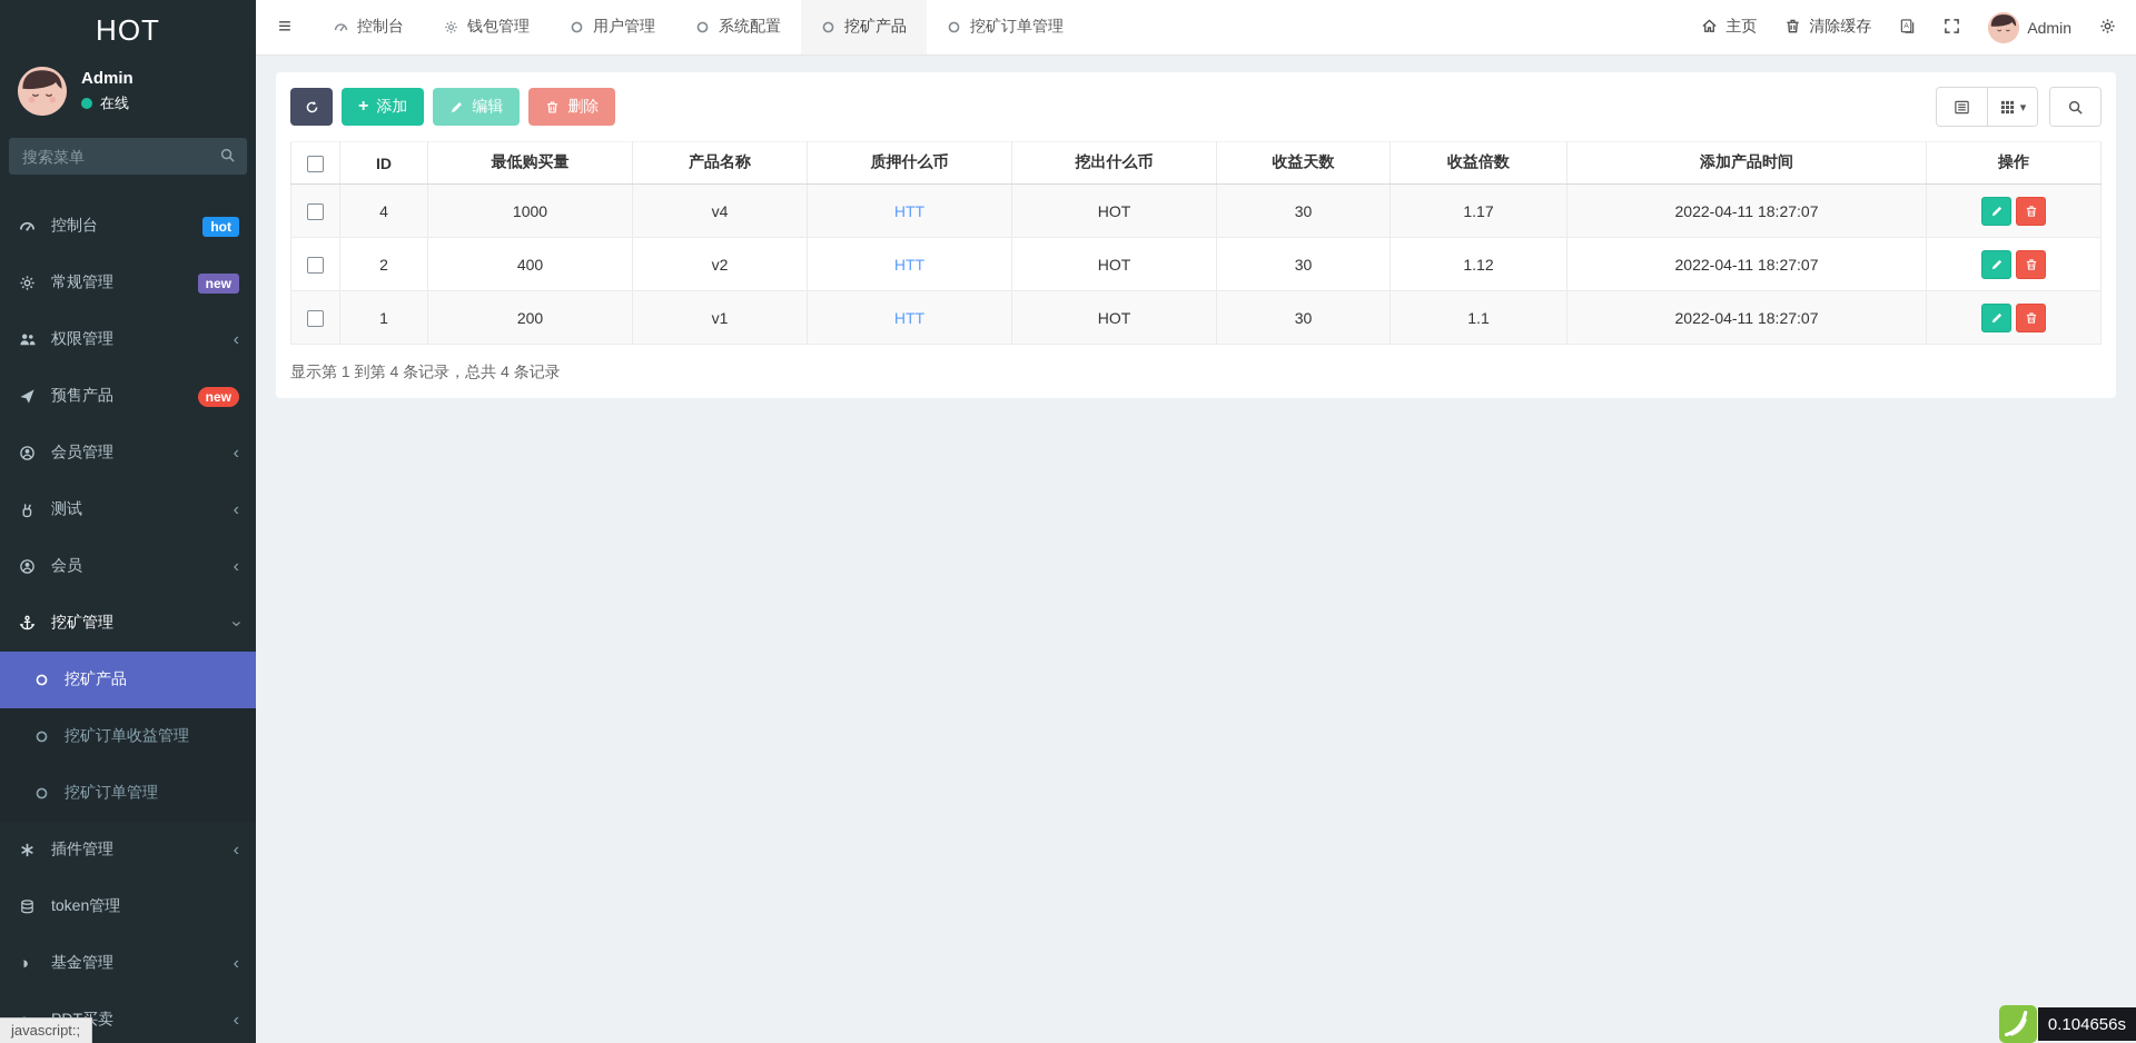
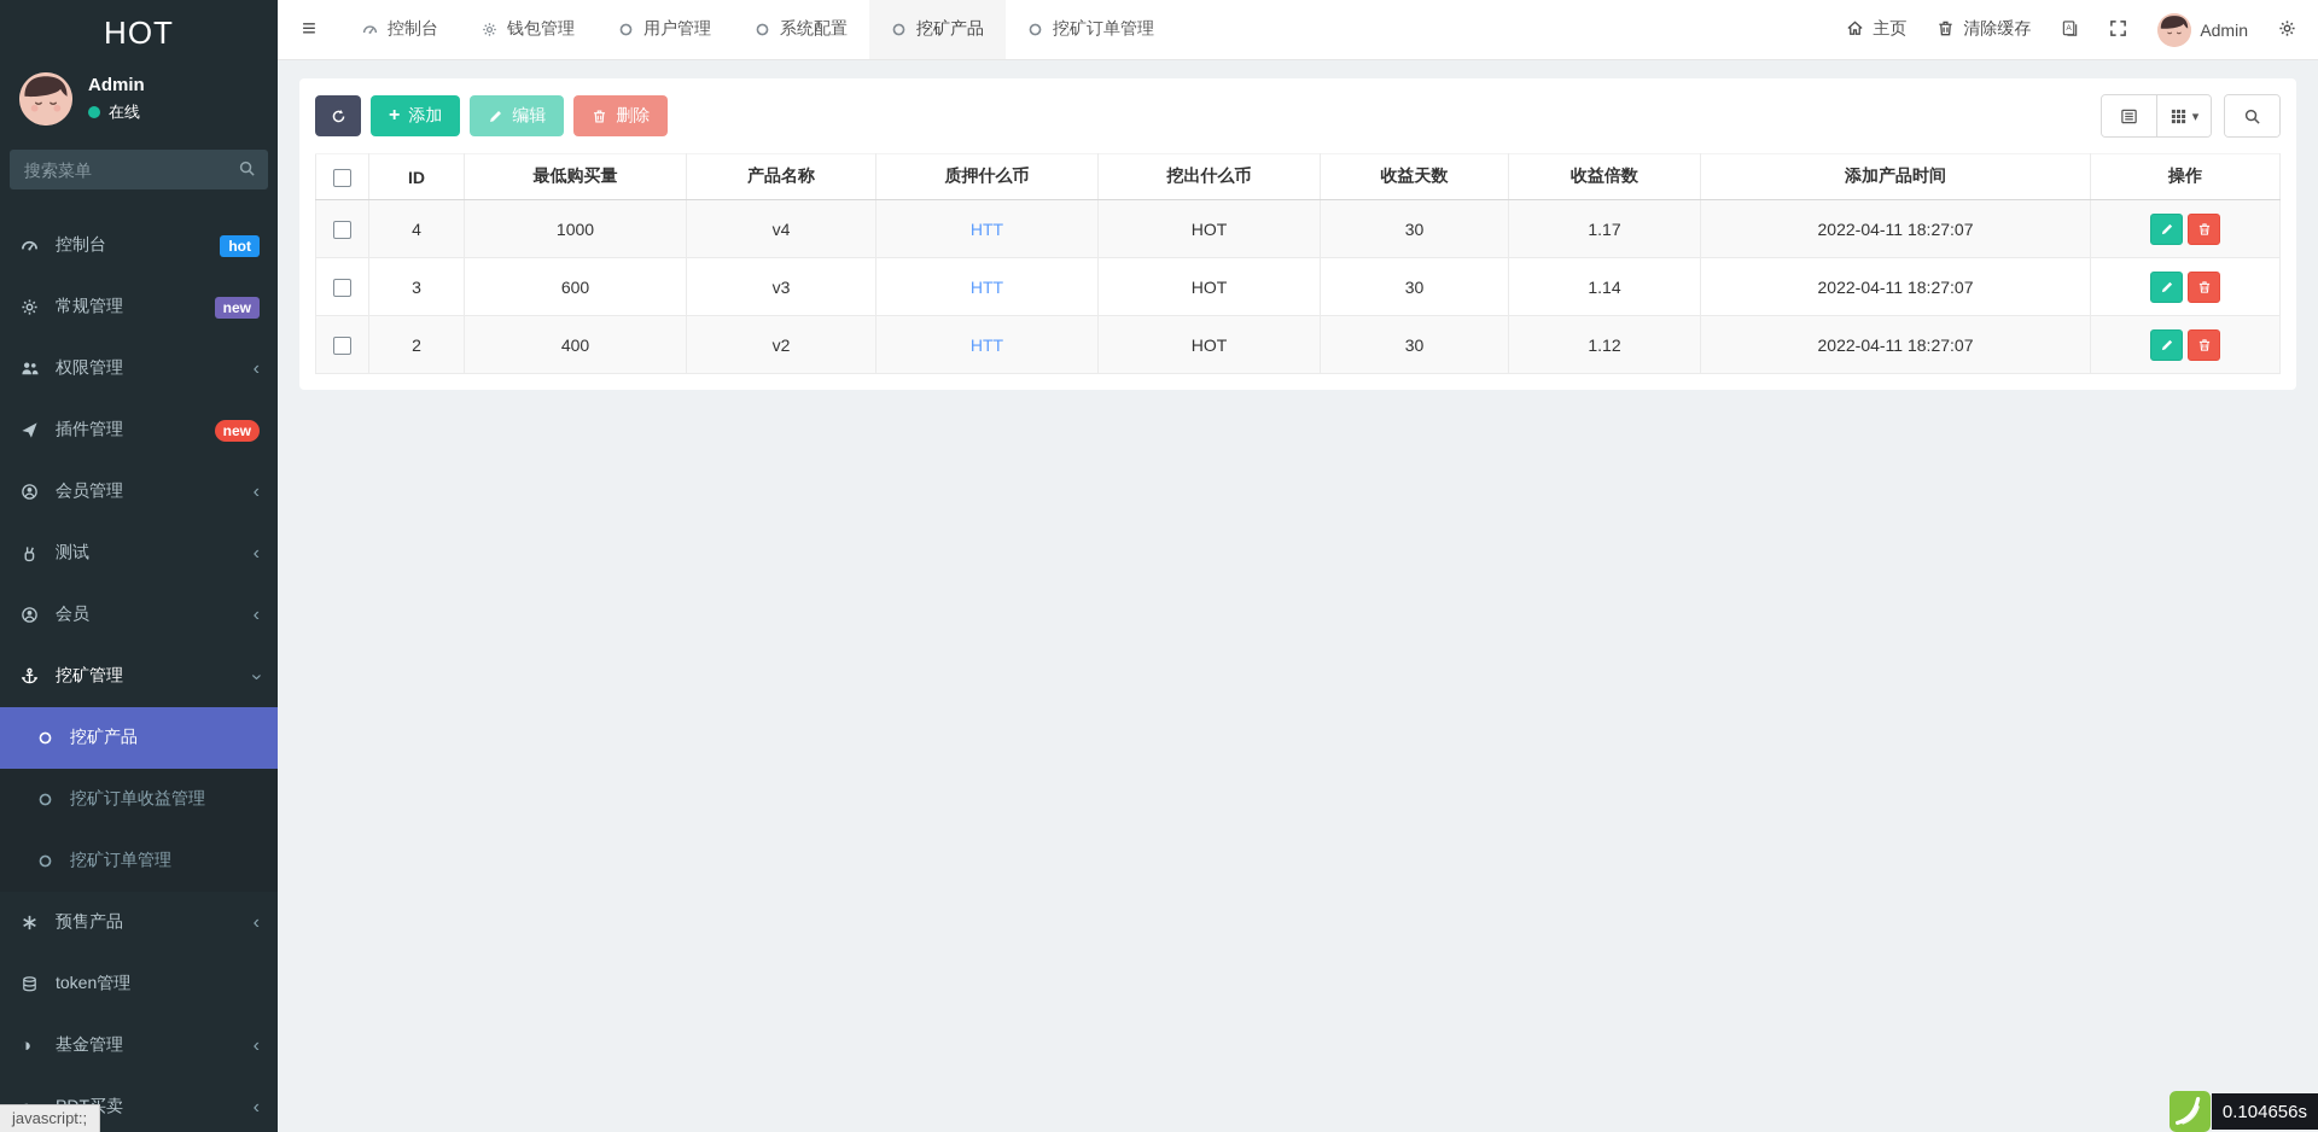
  HOT
  Admin
  在线
  搜索菜单
  控制台
  hot
  常规管理
  new
  权限管理
  ‹
- 预售产品
+ 插件管理
  new
  会员管理
  ‹
  测试
  ‹
  会员
  ‹
  挖矿管理
  挖矿产品
  挖矿订单收益管理
  挖矿订单管理
- 插件管理
+ 预售产品
  ‹
  token管理
  ◑
  基金管理
  ‹
  ‹
  ≡
  控制台
  钱包管理
  用户管理
  系统配置
  挖矿产品
  挖矿订单管理
  主页
  清除缓存
  Admin
  +
  添加
  编辑
  删除
  ▾
  	ID	最低购买量	产品名称	质押什么币	挖出什么币	收益天数	收益倍数	添加产品时间	操作
  	4	1000	v4	HTT	HOT	30	1.17	2022-04-11 18:27:07
+ 	3	600	v3	HTT	HOT	30	1.14	2022-04-11 18:27:07
  	2	400	v2	HTT	HOT	30	1.12	2022-04-11 18:27:07
- 	1	200	v1	HTT	HOT	30	1.1	2022-04-11 18:27:07
- 显示第 1 到第 4 条记录，总共 4 条记录
  javascript:;
  0.104656s
